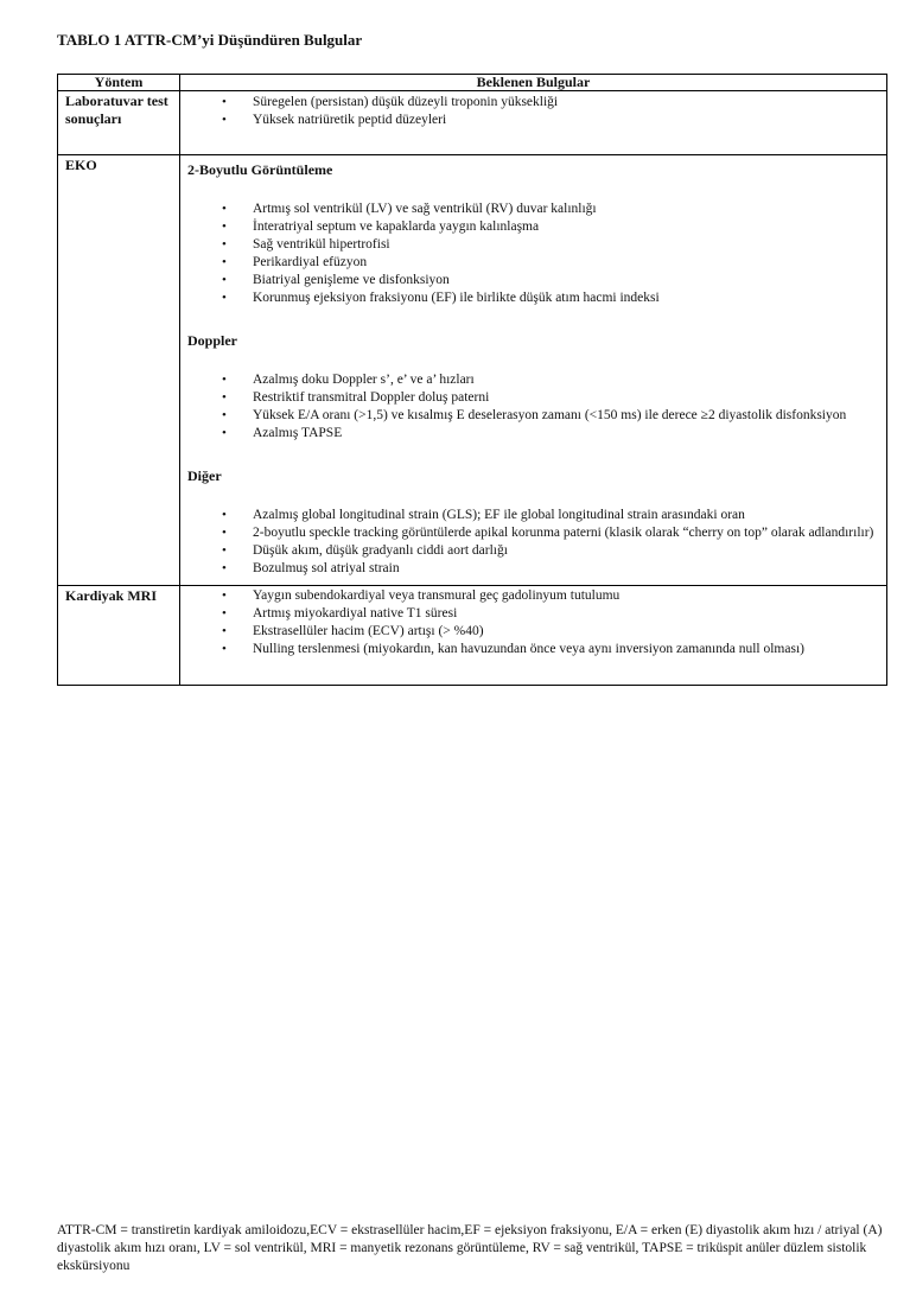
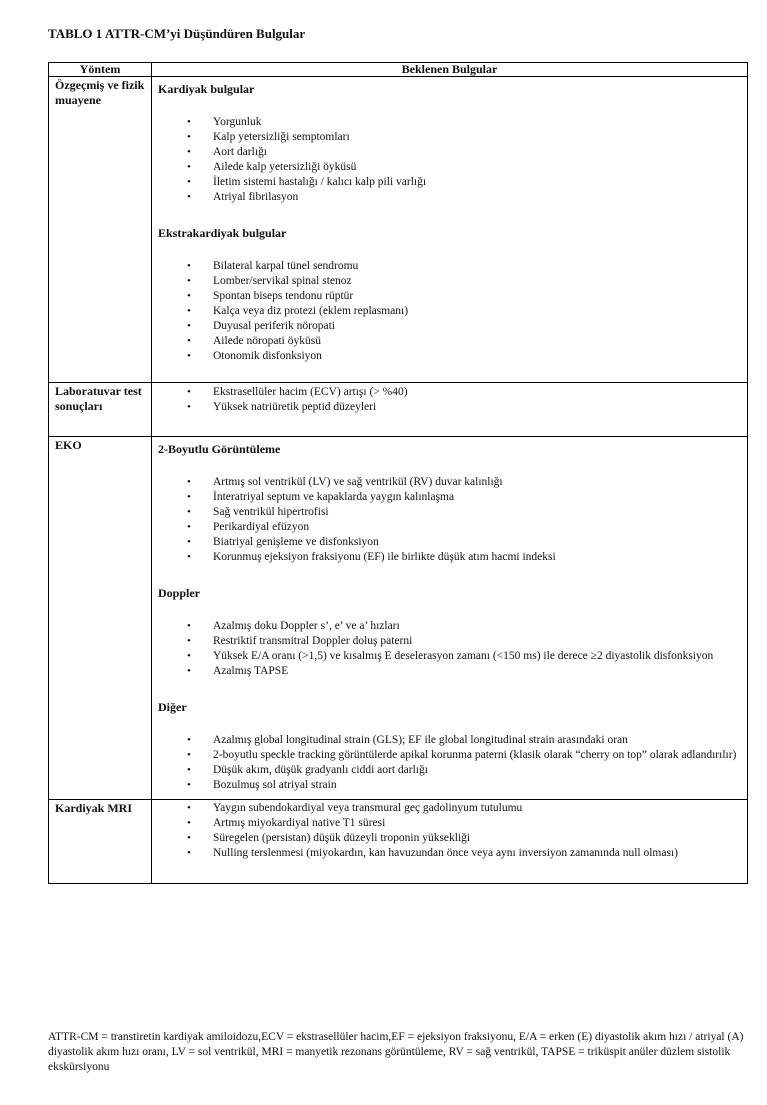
  TABLO 1 ATTR-CM’yi Düşündüren Bulgular
  Yöntem	Beklenen Bulgular
+ Özgeçmiş ve fizik muayene	Kardiyak bulgular Yorgunluk Kalp yetersizliği semptomları Aort darlığı Ailede kalp yetersizliği öyküsü İletim sistemi hastalığı / kalıcı kalp pili varlığı Atriyal fibrilasyon Ekstrakardiyak bulgular Bilateral karpal tünel sendromu Lomber/servikal spinal stenoz Spontan biseps tendonu rüptür Kalça veya diz protezi (eklem replasmanı) Duyusal periferik nöropati Ailede nöropati öyküsü Otonomik disfonksiyon
- Laboratuvar test sonuçları	Süregelen (persistan) düşük düzeyli troponin yüksekliği Yüksek natriüretik peptid düzeyleri
+ Laboratuvar test sonuçları	Ekstrasellüler hacim (ECV) artışı (> %40) Yüksek natriüretik peptid düzeyleri
  EKO	2-Boyutlu Görüntüleme Artmış sol ventrikül (LV) ve sağ ventrikül (RV) duvar kalınlığı İnteratriyal septum ve kapaklarda yaygın kalınlaşma Sağ ventrikül hipertrofisi Perikardiyal efüzyon Biatriyal genişleme ve disfonksiyon Korunmuş ejeksiyon fraksiyonu (EF) ile birlikte düşük atım hacmi indeksi Doppler Azalmış doku Doppler s’, e’ ve a’ hızları Restriktif transmitral Doppler doluş paterni Yüksek E/A oranı (>1,5) ve kısalmış E deselerasyon zamanı (<150 ms) ile derece ≥2 diyastolik disfonksiyon Azalmış TAPSE Diğer Azalmış global longitudinal strain (GLS); EF ile global longitudinal strain arasındaki oran 2-boyutlu speckle tracking görüntülerde apikal korunma paterni (klasik olarak “cherry on top” olarak adlandırılır) Düşük akım, düşük gradyanlı ciddi aort darlığı Bozulmuş sol atriyal strain
- Kardiyak MRI	Yaygın subendokardiyal veya transmural geç gadolinyum tutulumu Artmış miyokardiyal native T1 süresi Ekstrasellüler hacim (ECV) artışı (> %40) Nulling terslenmesi (miyokardın, kan havuzundan önce veya aynı inversiyon zamanında null olması)
+ Kardiyak MRI	Yaygın subendokardiyal veya transmural geç gadolinyum tutulumu Artmış miyokardiyal native T1 süresi Süregelen (persistan) düşük düzeyli troponin yüksekliği Nulling terslenmesi (miyokardın, kan havuzundan önce veya aynı inversiyon zamanında null olması)
  ATTR-CM = transtiretin kardiyak amiloidozu,ECV = ekstrasellüler hacim,EF = ejeksiyon fraksiyonu, E/A = erken (E) diyastolik akım hızı / atriyal (A) diyastolik akım hızı oranı, LV = sol ventrikül, MRI = manyetik rezonans görüntüleme, RV = sağ ventrikül, TAPSE = triküspit anüler düzlem sistolik ekskürsiyonu
